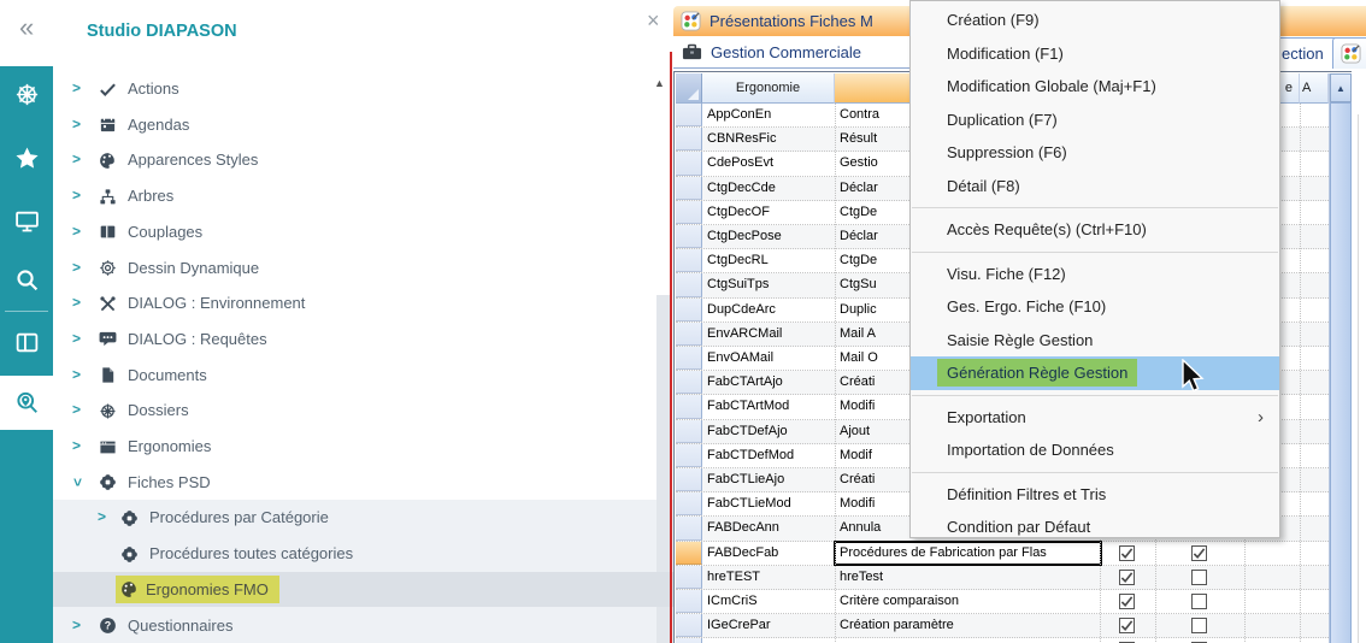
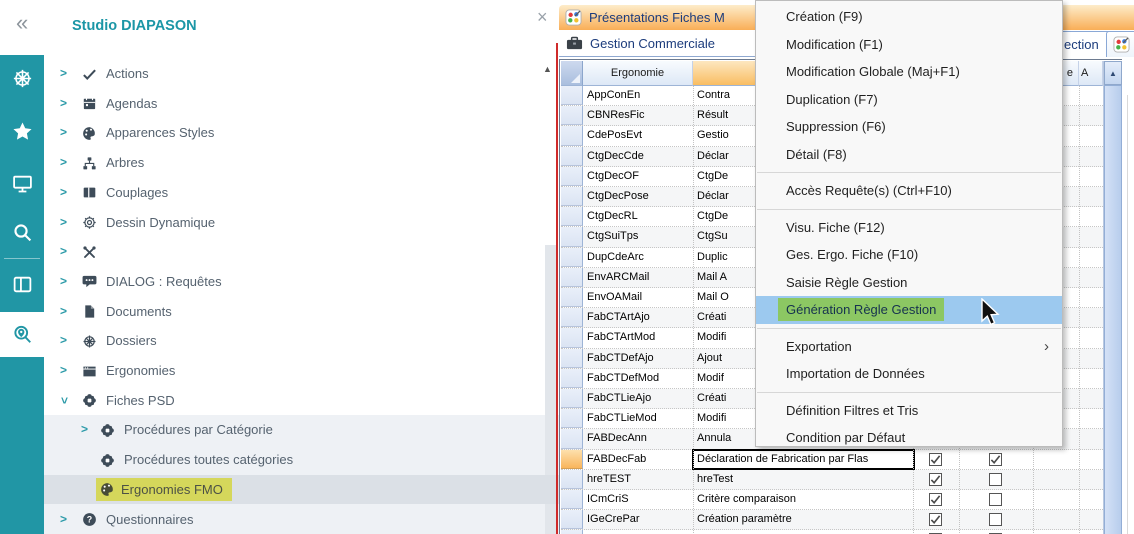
  «
  Studio DIAPASON
  ×
  ▲
  >
  Actions
  >
  Agendas
  >
  Apparences Styles
  >
  Arbres
  >
  Couplages
  >
  Dessin Dynamique
  >
- DIALOG : Environnement
  >
  DIALOG : Requêtes
  >
  Documents
  >
  Dossiers
  >
  Ergonomies
  Fiches PSD
  >
  Procédures par Catégorie
  Procédures toutes catégories
  Ergonomies FMO
  >
  ?
  Questionnaires
  Présentations Fiches M
  Gestion Commerciale
  ection
  Ergonomie
  e
  A
  AppConEn
  Contra
  CBNResFic
  Résult
  CdePosEvt
  Gestio
  CtgDecCde
  Déclar
  CtgDecOF
  CtgDe
  CtgDecPose
  Déclar
  CtgDecRL
  CtgDe
  CtgSuiTps
  CtgSu
  DupCdeArc
  Duplic
  EnvARCMail
  Mail A
  EnvOAMail
  Mail O
  FabCTArtAjo
  Créati
  FabCTArtMod
  Modifi
  FabCTDefAjo
  Ajout
  FabCTDefMod
  Modif
  FabCTLieAjo
  Créati
  FabCTLieMod
  Modifi
  FABDecAnn
  Annula
  FABDecFab
- Procédures de Fabrication par Flas
+ Déclaration de Fabrication par Flas
  hreTEST
  hreTest
  ICmCriS
  Critère comparaison
  IGeCrePar
  Création paramètre
  ▲
  Création (F9)
  Modification (F1)
  Modification Globale (Maj+F1)
  Duplication (F7)
  Suppression (F6)
  Détail (F8)
  Accès Requête(s) (Ctrl+F10)
  Visu. Fiche (F12)
  Ges. Ergo. Fiche (F10)
  Saisie Règle Gestion
  Génération Règle Gestion
  Exportation
  ›
  Importation de Données
  Définition Filtres et Tris
  Condition par Défaut
